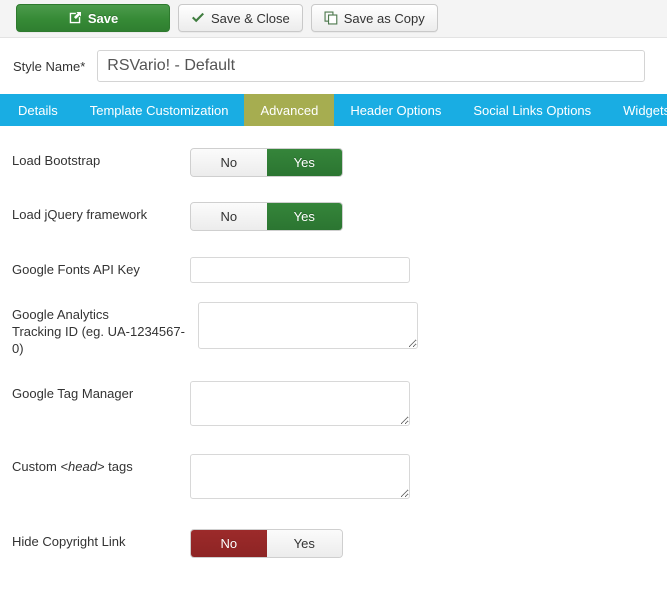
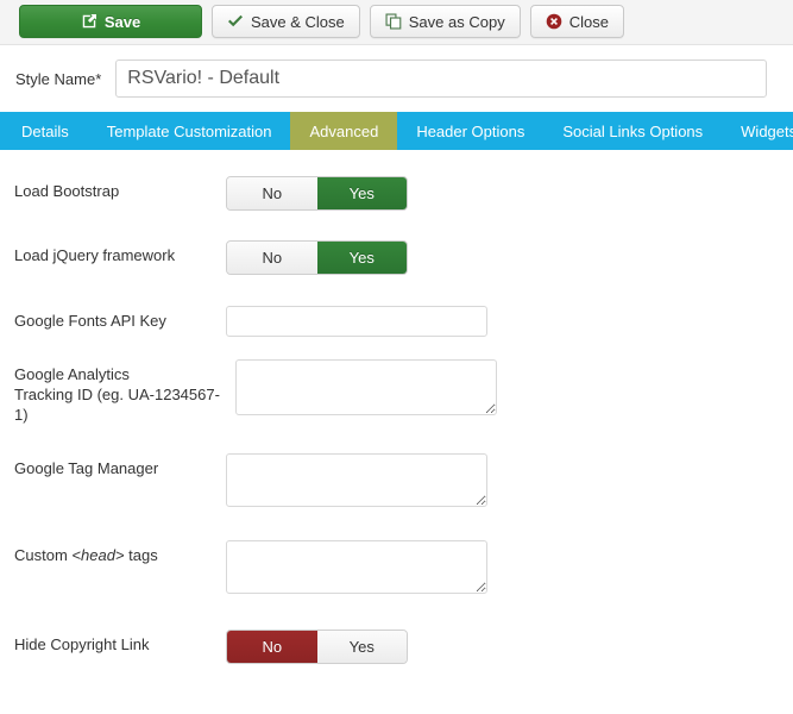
  Save
  Save & Close
  Save as Copy
+ Close
  Style Name*
  RSVario! - Default
  Details
  Template Customization
  Advanced
  Header Options
  Social Links Options
  Widget
  Load Bootstrap
  No
  Yes
  Load jQuery framework
  No
  Yes
  Google Fonts API Key
  Google Analytics
- Tracking ID (eg. UA-1234567-0)
+ Tracking ID (eg. UA-1234567-1)
  Google Tag Manager
  Custom <head> tags
  Hide Copyright Link
  No
  Yes
